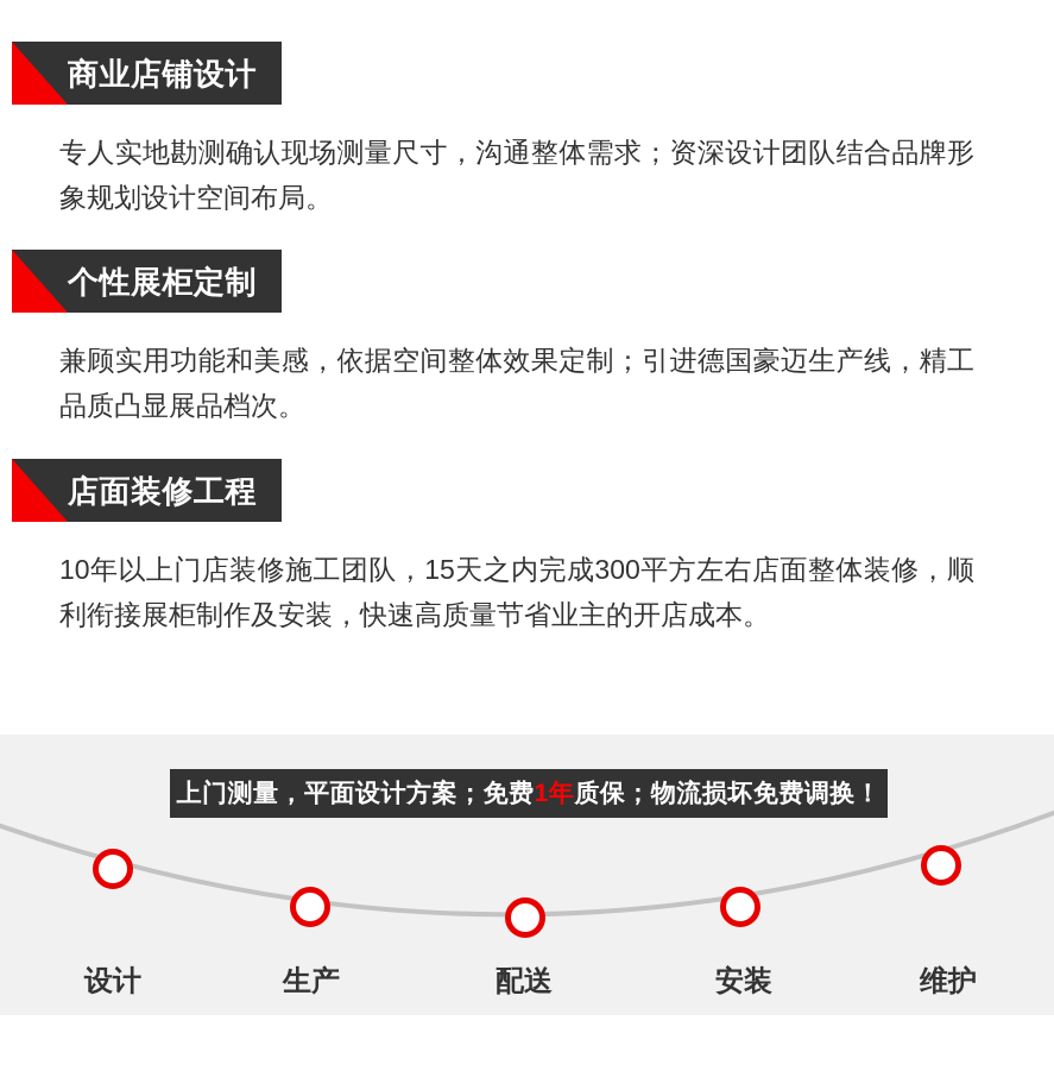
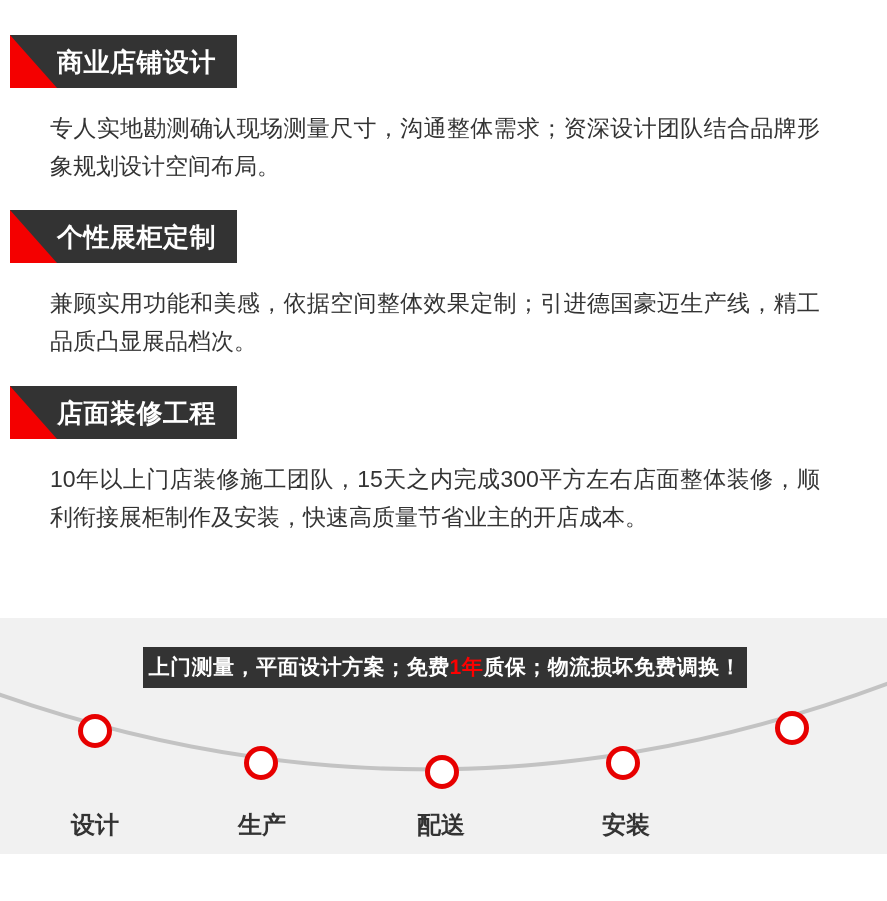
  商业店铺设计
  专人实地勘测确认现场测量尺寸，沟通整体需求；资深设计团队结合品牌形象规划设计空间布局。
  个性展柜定制
  兼顾实用功能和美感，依据空间整体效果定制；引进德国豪迈生产线，精工品质凸显展品档次。
  店面装修工程
  10年以上门店装修施工团队，15天之内完成300平方左右店面整体装修，顺利衔接展柜制作及安装，快速高质量节省业主的开店成本。
  上门测量，平面设计方案；免费
  1年
  质保；物流损坏免费调换！
  设计
  生产
  配送
  安装
- 维护
